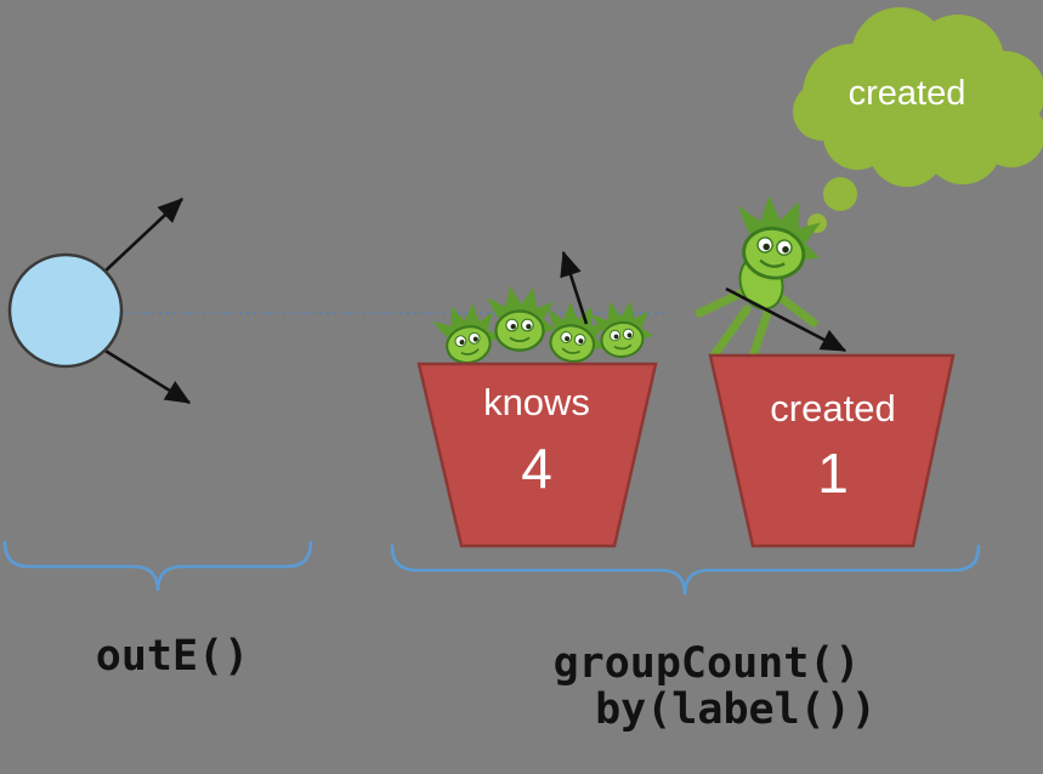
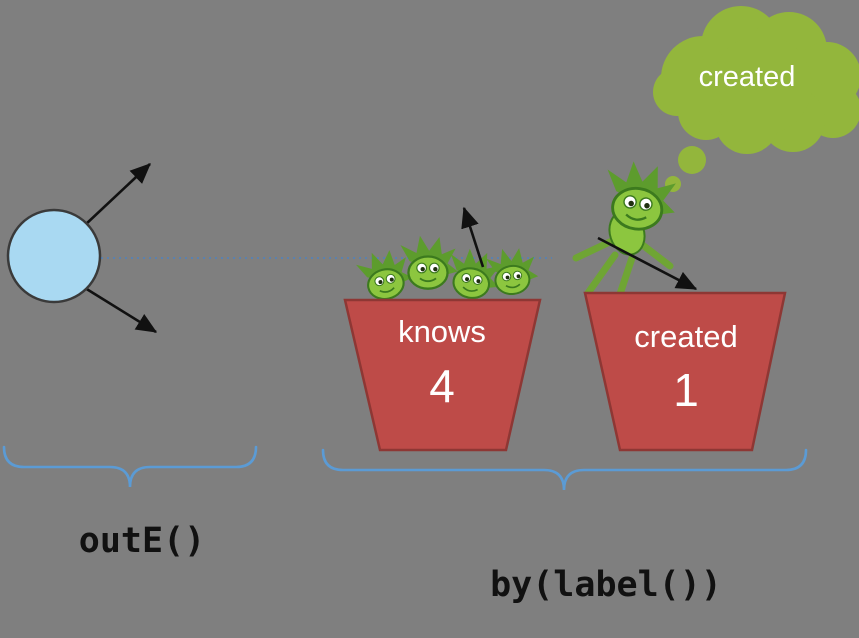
  created
  knows
  4
  created
  1
  outE()
- groupCount()
  by(label())
